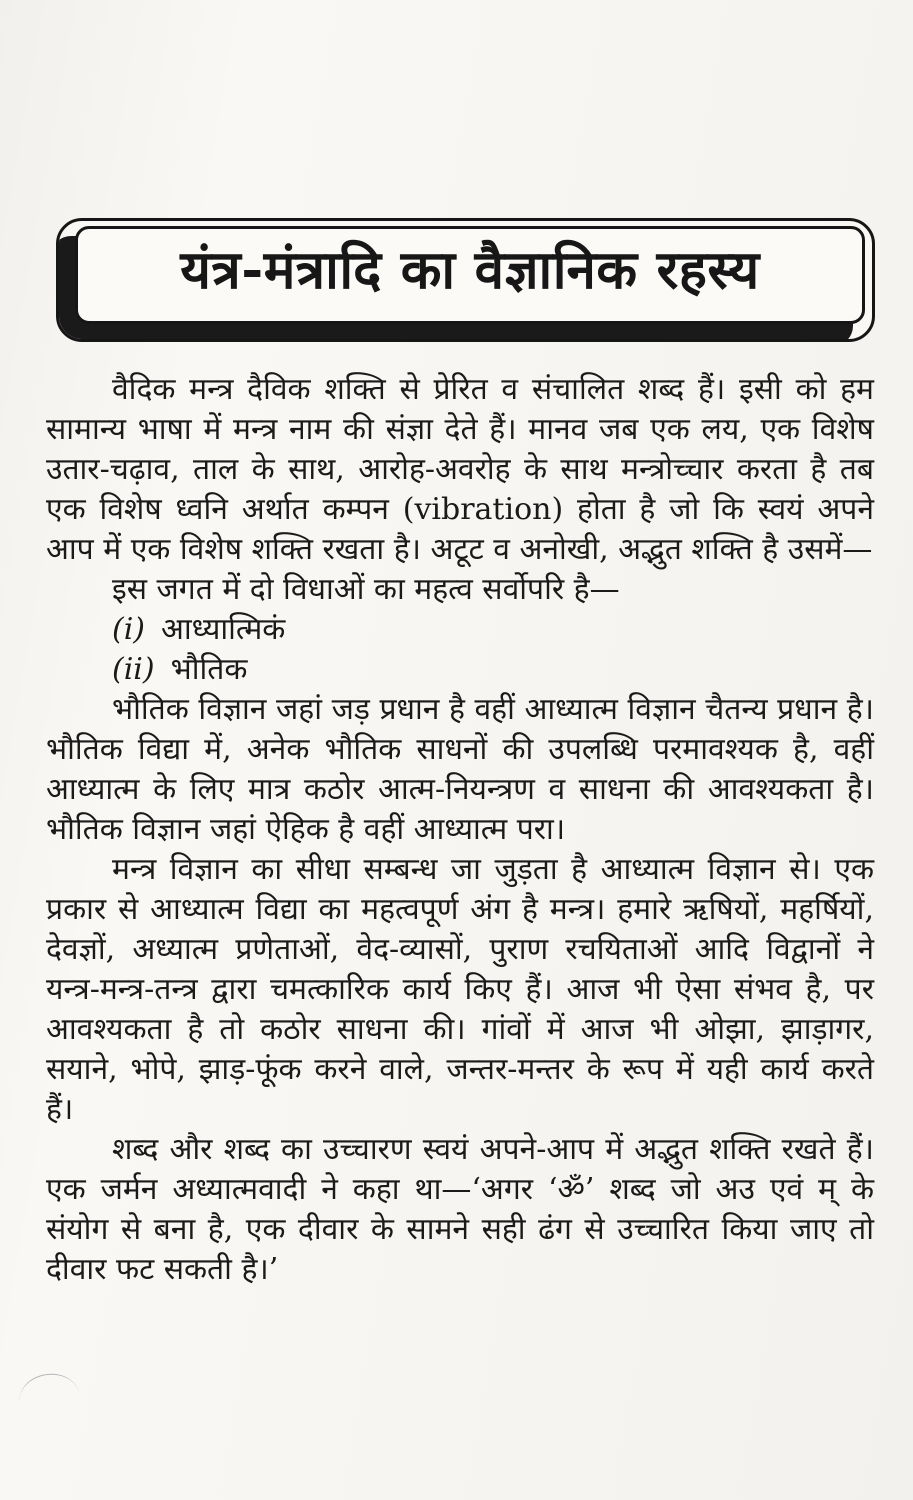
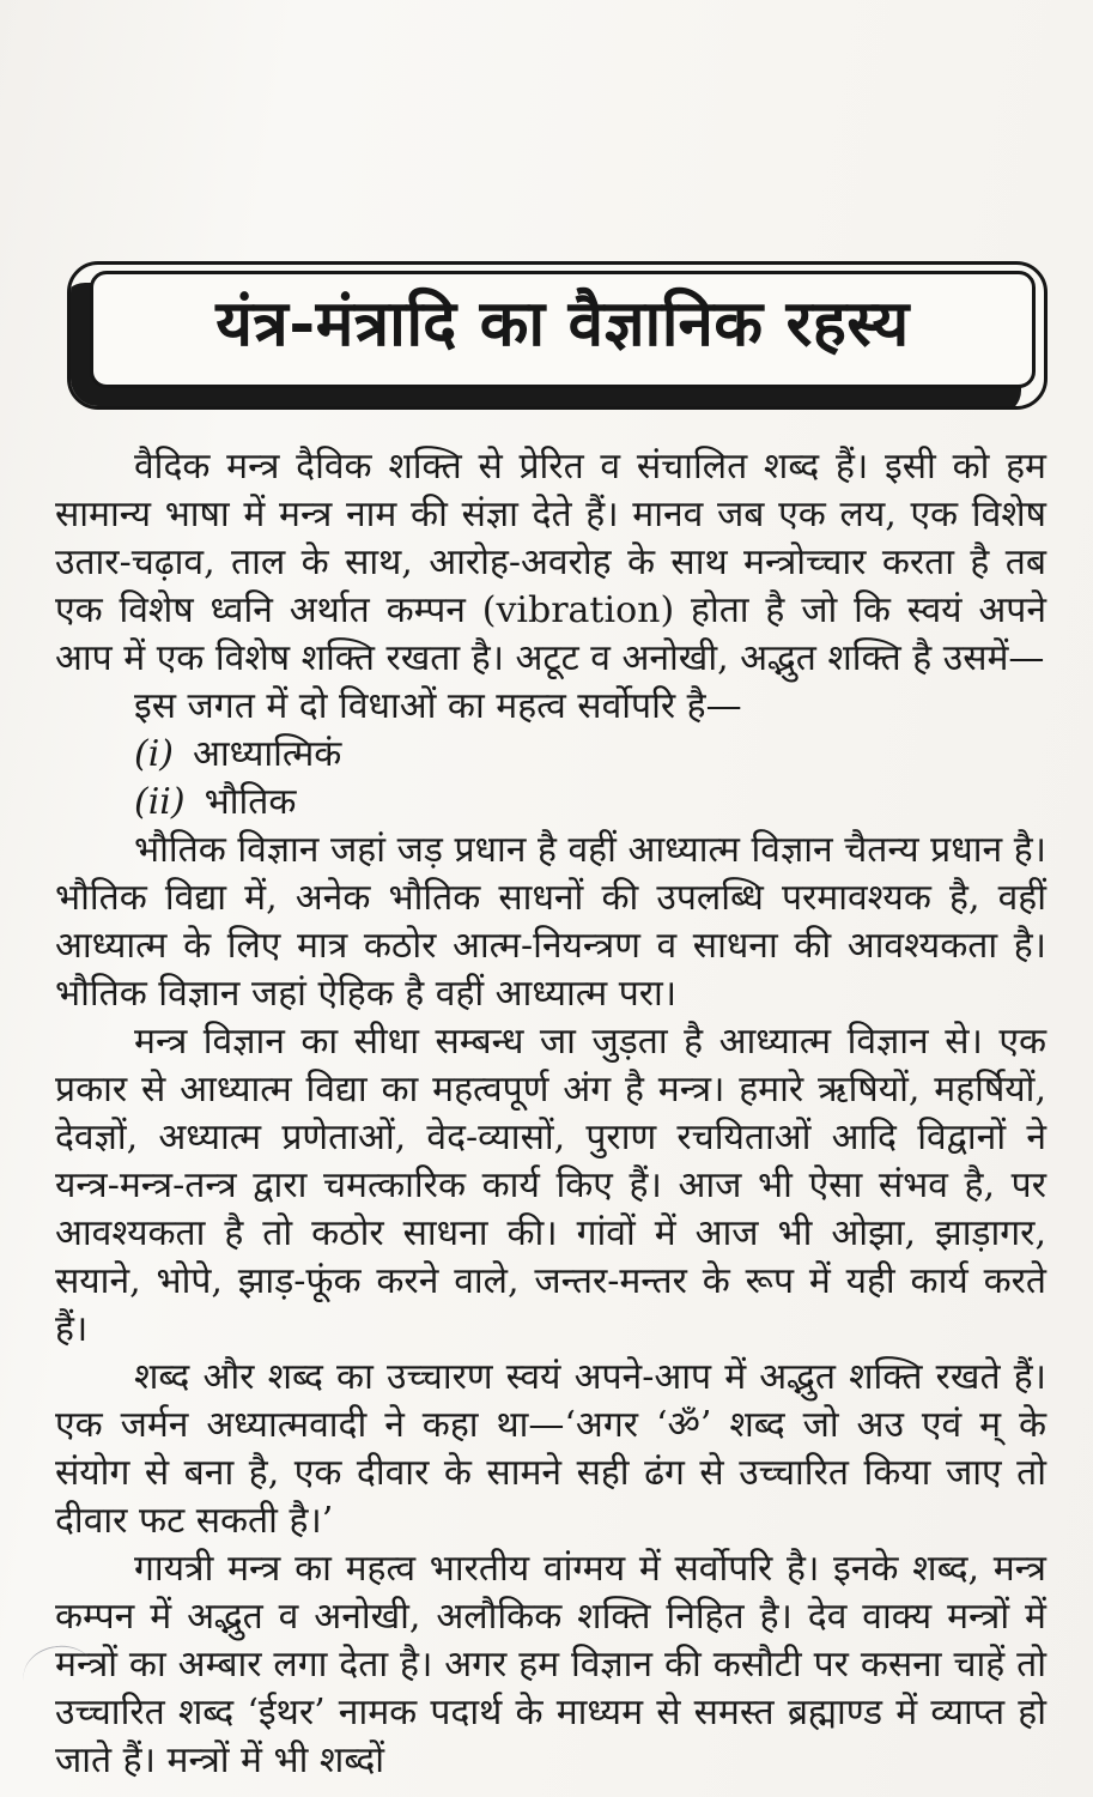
  यंत्र-मंत्रादि का वैज्ञानिक रहस्य
  वैदिक मन्त्र दैविक शक्ति से प्रेरित व संचालित शब्द हैं। इसी को हम सामान्य भाषा में मन्त्र नाम की संज्ञा देते हैं। मानव जब एक लय, एक विशेष उतार-चढ़ाव, ताल के साथ, आरोह-अवरोह के साथ मन्त्रोच्चार करता है तब एक विशेष ध्वनि अर्थात कम्पन (vibration) होता है जो कि स्वयं अपने आप में एक विशेष शक्ति रखता है। अटूट व अनोखी, अद्भुत शक्ति है उसमें—
  इस जगत में दो विधाओं का महत्व सर्वोपरि है—
  (i) आध्यात्मिकं
  (ii) भौतिक
  भौतिक विज्ञान जहां जड़ प्रधान है वहीं आध्यात्म विज्ञान चैतन्य प्रधान है। भौतिक विद्या में, अनेक भौतिक साधनों की उपलब्धि परमावश्यक है, वहीं आध्यात्म के लिए मात्र कठोर आत्म-नियन्त्रण व साधना की आवश्यकता है। भौतिक विज्ञान जहां ऐहिक है वहीं आध्यात्म परा।
  मन्त्र विज्ञान का सीधा सम्बन्ध जा जुड़ता है आध्यात्म विज्ञान से। एक प्रकार से आध्यात्म विद्या का महत्वपूर्ण अंग है मन्त्र। हमारे ऋषियों, महर्षियों, देवज्ञों, अध्यात्म प्रणेताओं, वेद-व्यासों, पुराण रचयिताओं आदि विद्वानों ने यन्त्र-मन्त्र-तन्त्र द्वारा चमत्कारिक कार्य किए हैं। आज भी ऐसा संभव है, पर आवश्यकता है तो कठोर साधना की। गांवों में आज भी ओझा, झाड़ागर, सयाने, भोपे, झाड़-फूंक करने वाले, जन्तर-मन्तर के रूप में यही कार्य करते हैं।
  शब्द और शब्द का उच्चारण स्वयं अपने-आप में अद्भुत शक्ति रखते हैं। एक जर्मन अध्यात्मवादी ने कहा था—‘अगर ‘ॐ’ शब्द जो अउ एवं म् के संयोग से बना है, एक दीवार के सामने सही ढंग से उच्चारित किया जाए तो दीवार फट सकती है।’
+ गायत्री मन्त्र का महत्व भारतीय वांग्मय में सर्वोपरि है। इनके शब्द, मन्त्र कम्पन में अद्भुत व अनोखी, अलौकिक शक्ति निहित है। देव वाक्य मन्त्रों में मन्त्रों का अम्बार लगा देता है। अगर हम विज्ञान की कसौटी पर कसना चाहें तो उच्चारित शब्द ‘ईथर’ नामक पदार्थ के माध्यम से समस्त ब्रह्माण्ड में व्याप्त हो जाते हैं। मन्त्रों में भी शब्दों
